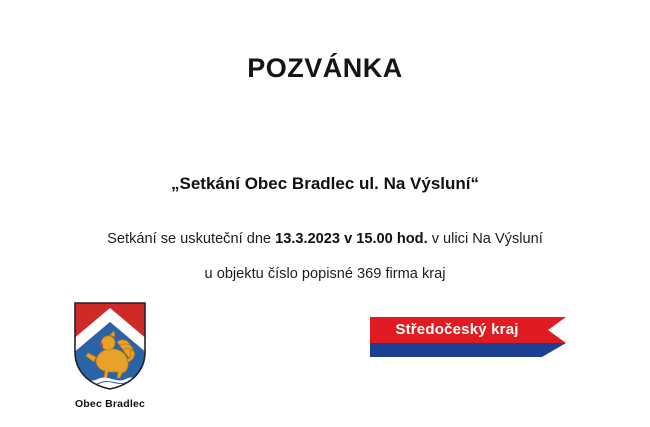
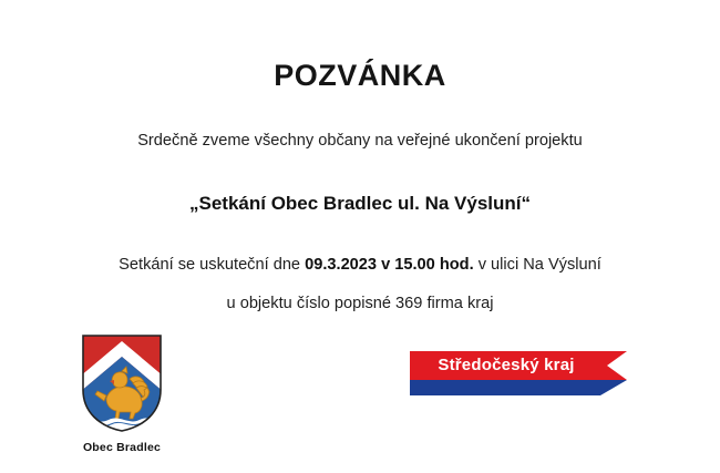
  POZVÁNKA
+ Srdečně zveme všechny občany na veřejné ukončení projektu
  „Setkání Obec Bradlec ul. Na Výsluní“
- Setkání se uskuteční dne 13.3.2023 v 15.00 hod. v ulici Na Výsluní
+ Setkání se uskuteční dne 09.3.2023 v 15.00 hod. v ulici Na Výsluní
  u objektu číslo popisné 369 firma kraj
  Obec Bradlec
  Středočeský kraj
